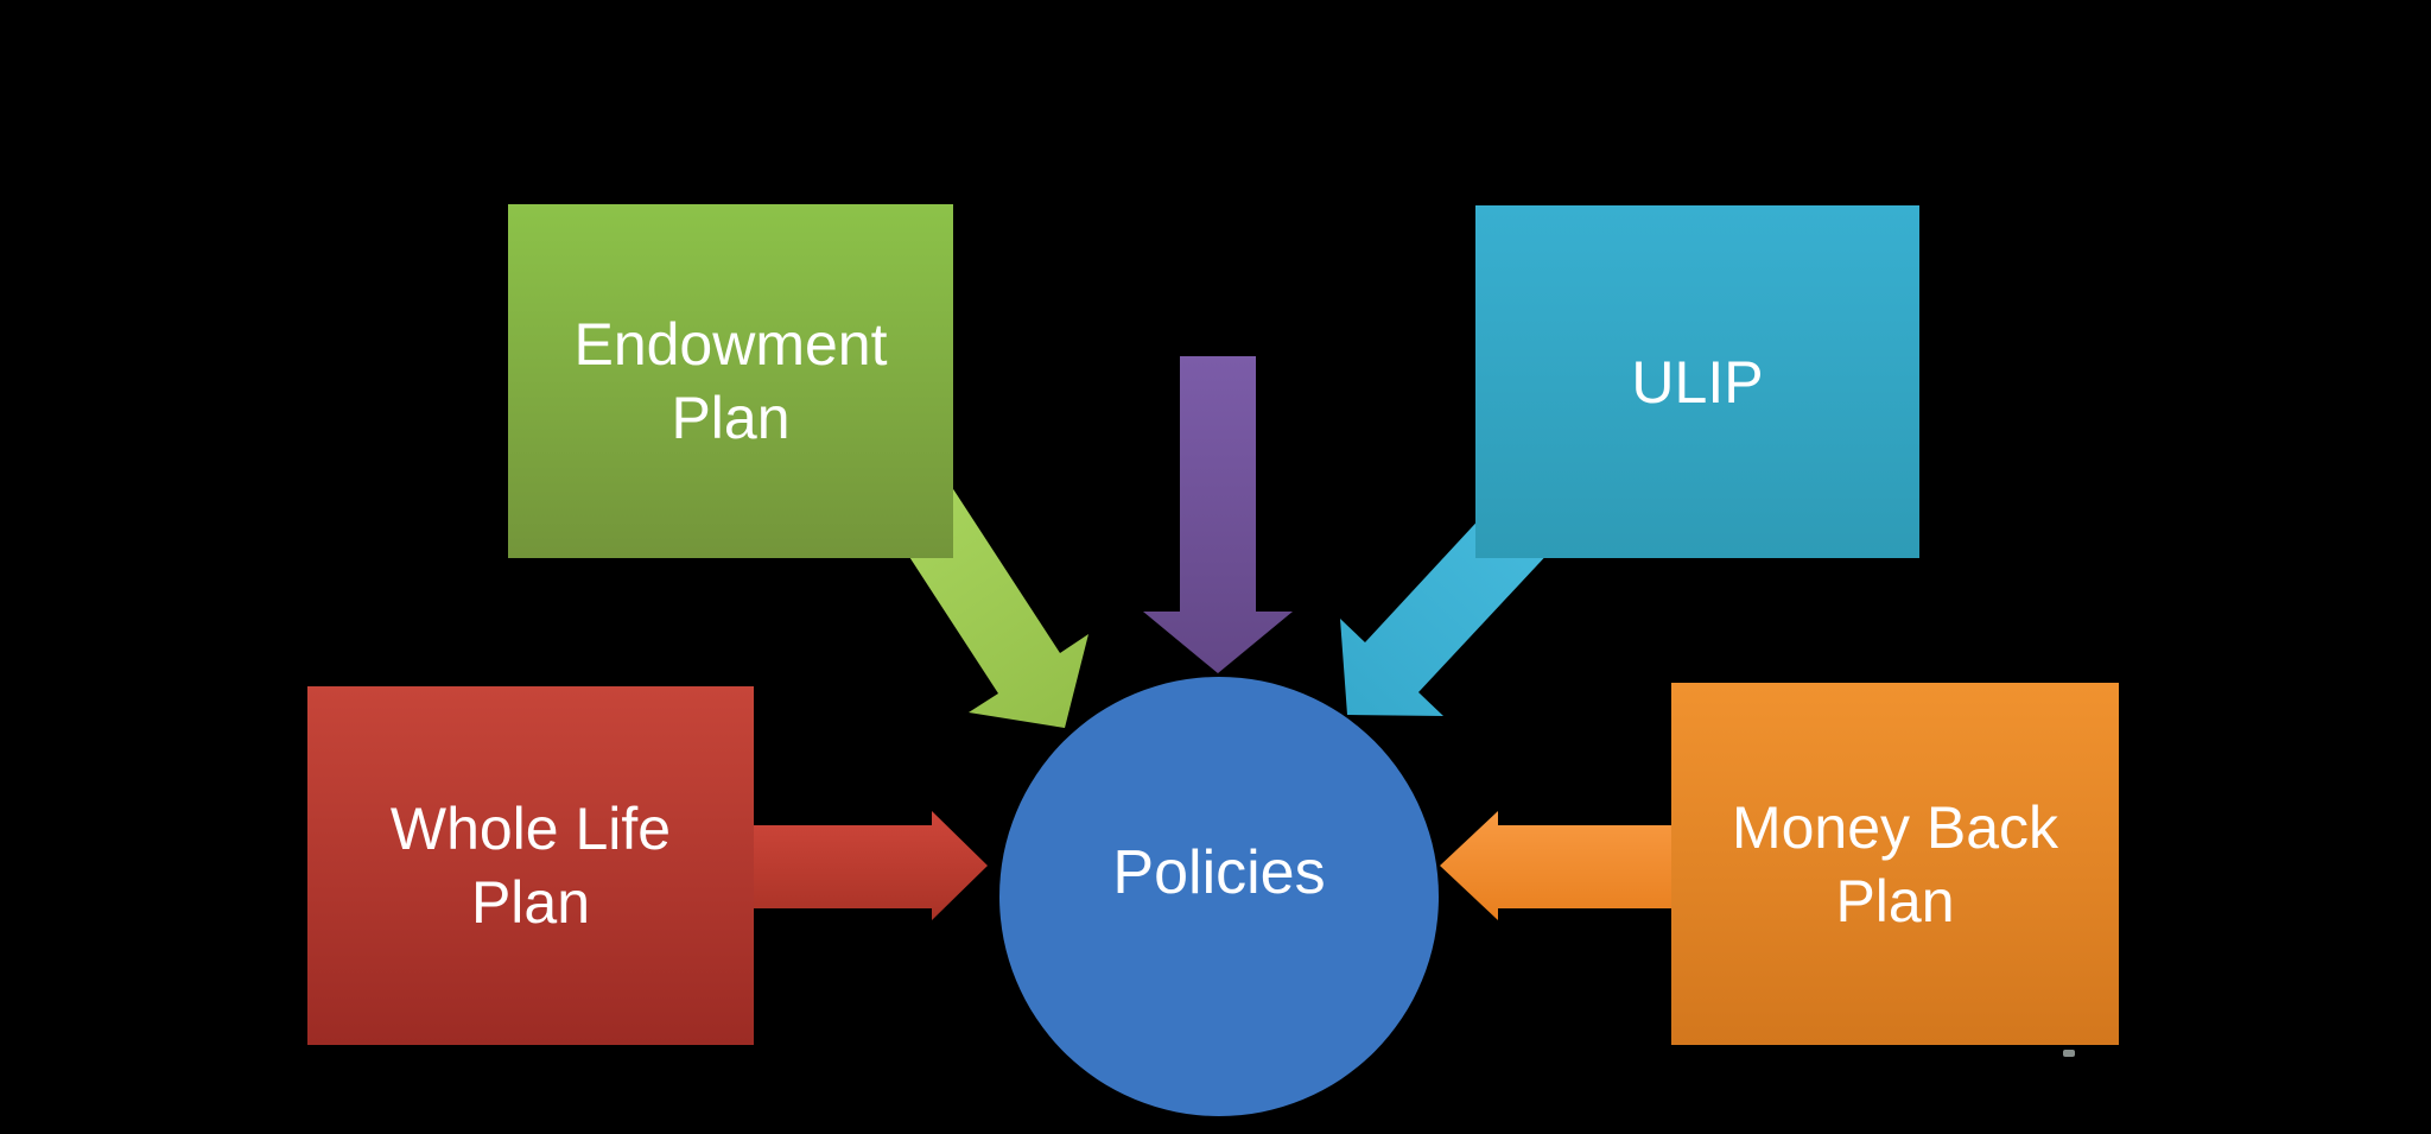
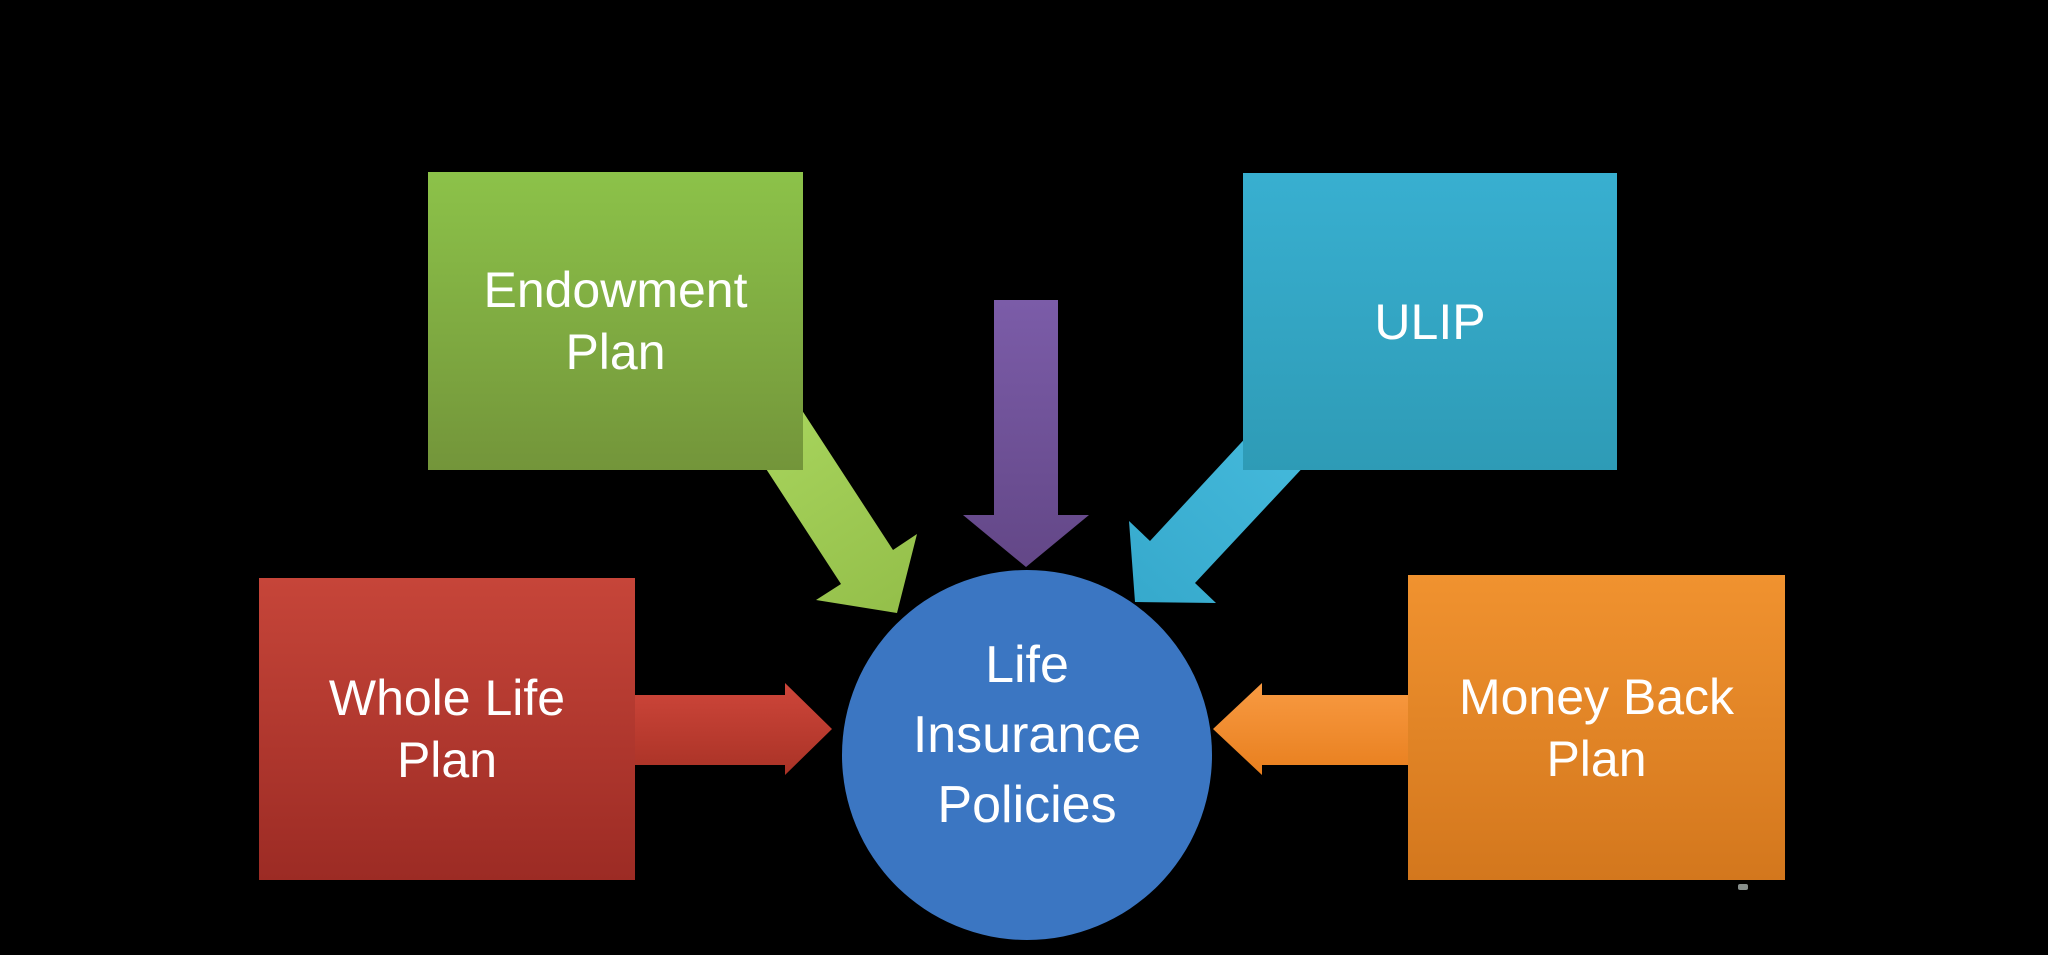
  Endowment
  Plan
  ULIP
  Whole Life
  Plan
  Money Back
  Plan
+ Life
+ Insurance
  Policies
